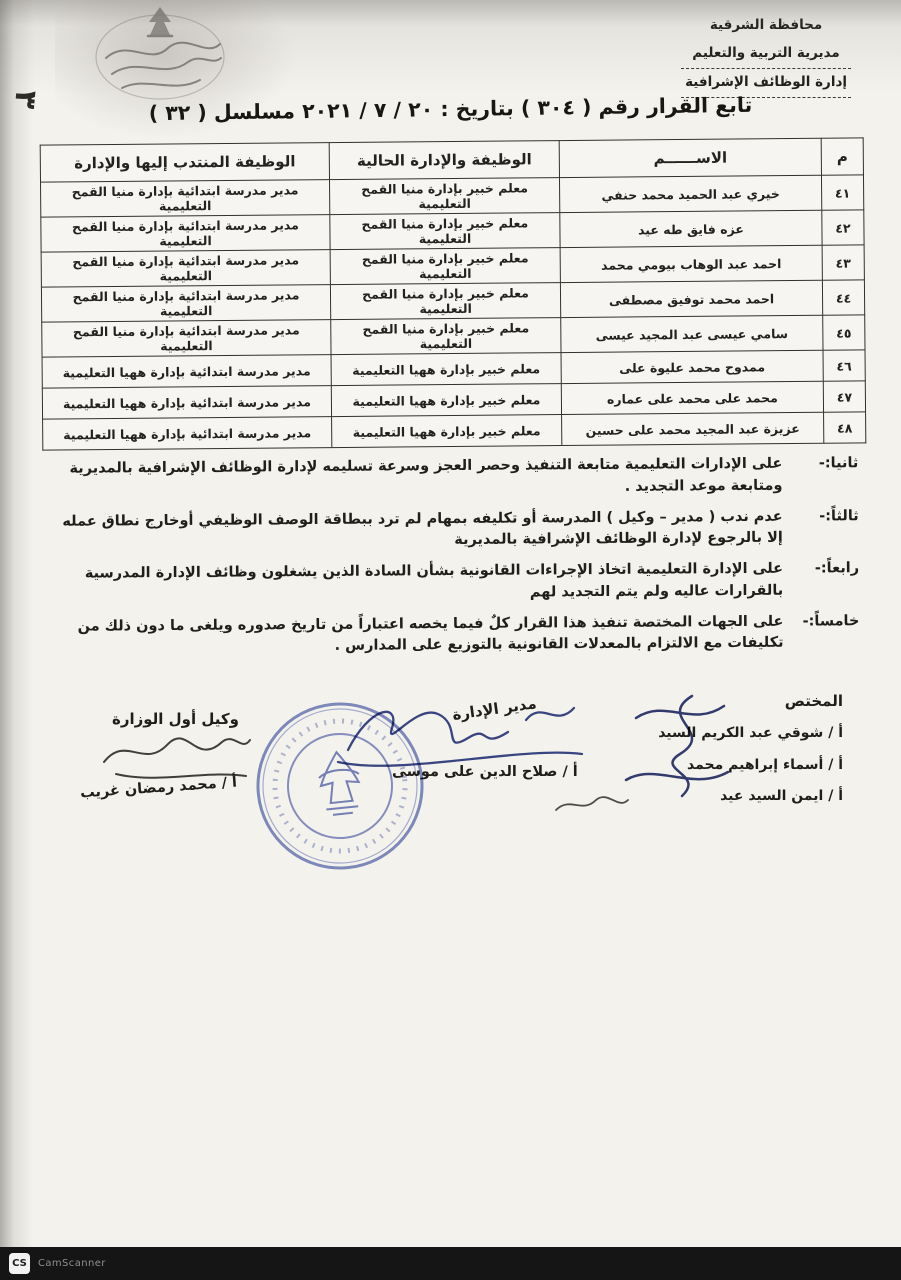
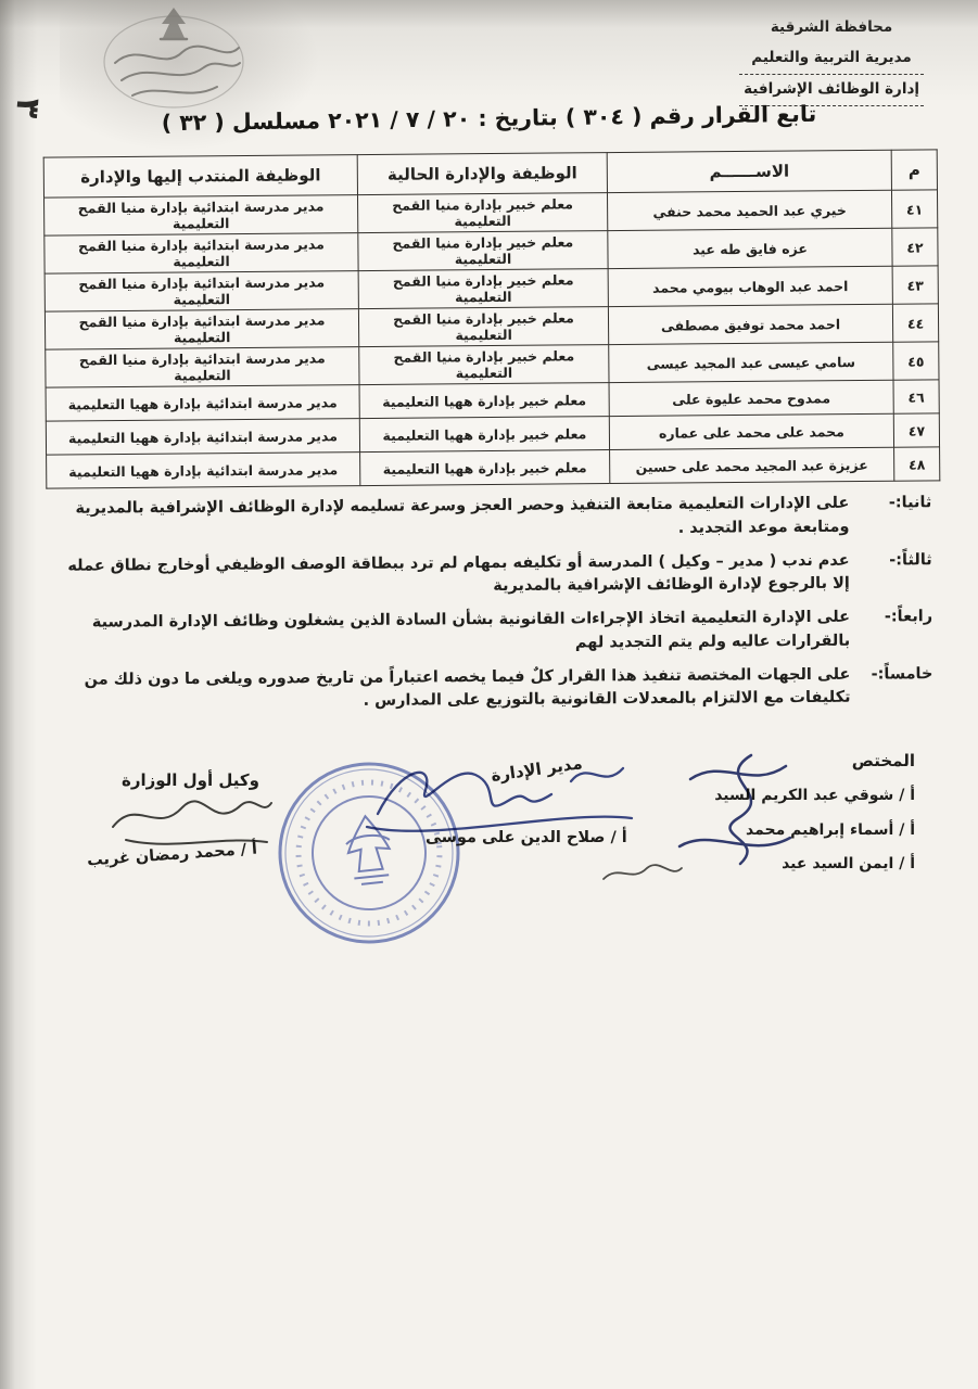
- CS
- CamScanner
